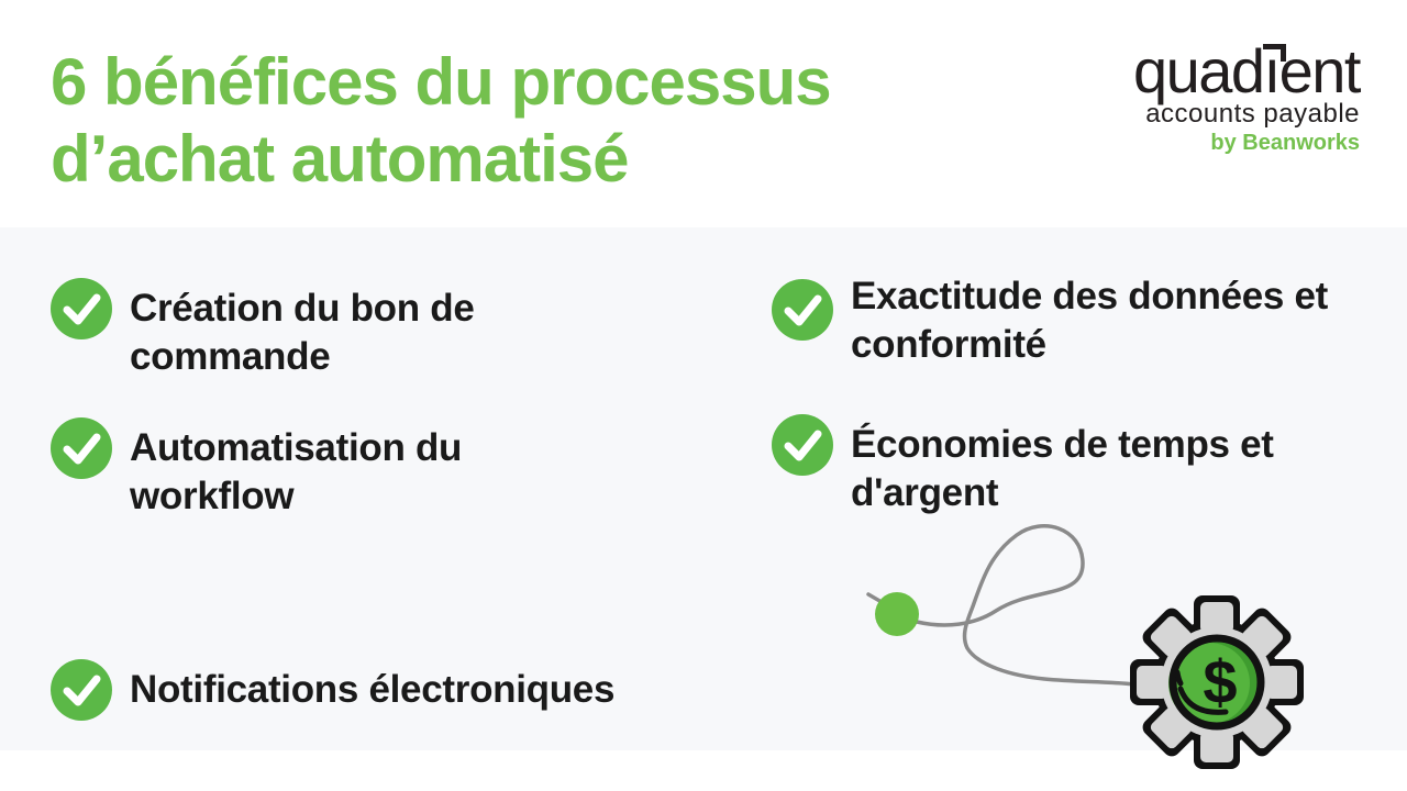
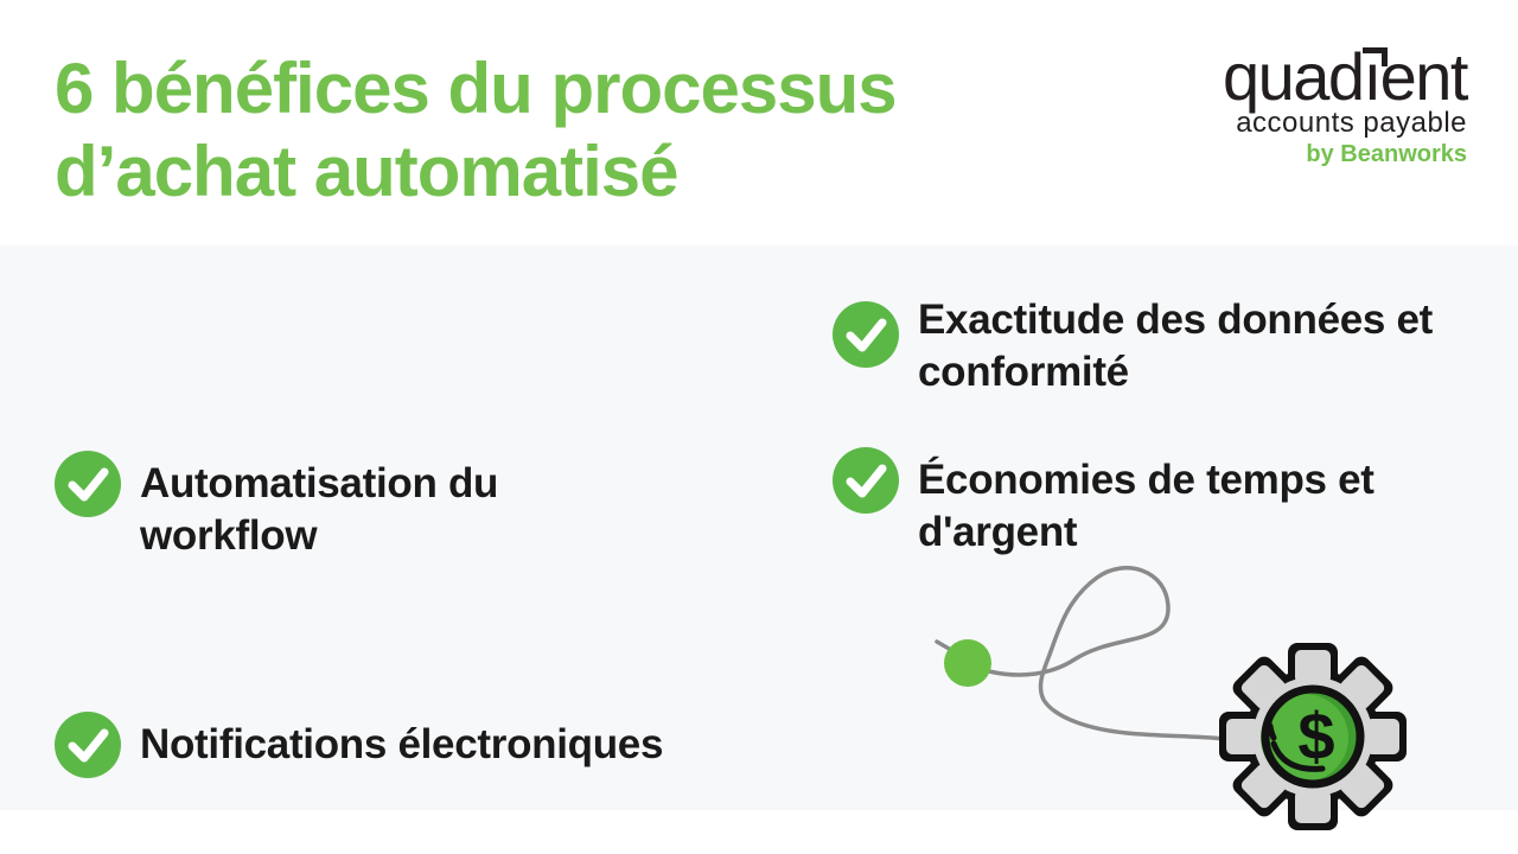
  6 bénéfices du processus
  d’achat automatisé
  quadıent
  accounts payable
  by Beanworks
- Création du bon de
- commande
  Automatisation du
  workflow
  Notifications électroniques
  Exactitude des données et
  conformité
  Économies de temps et
  d'argent
  $
